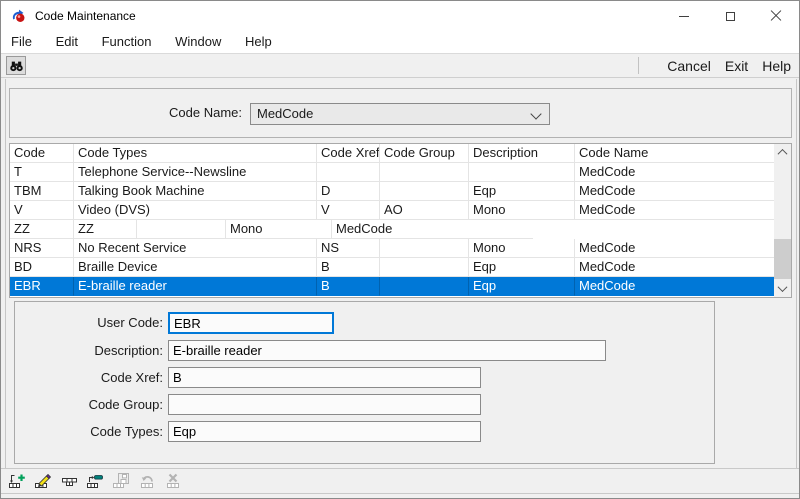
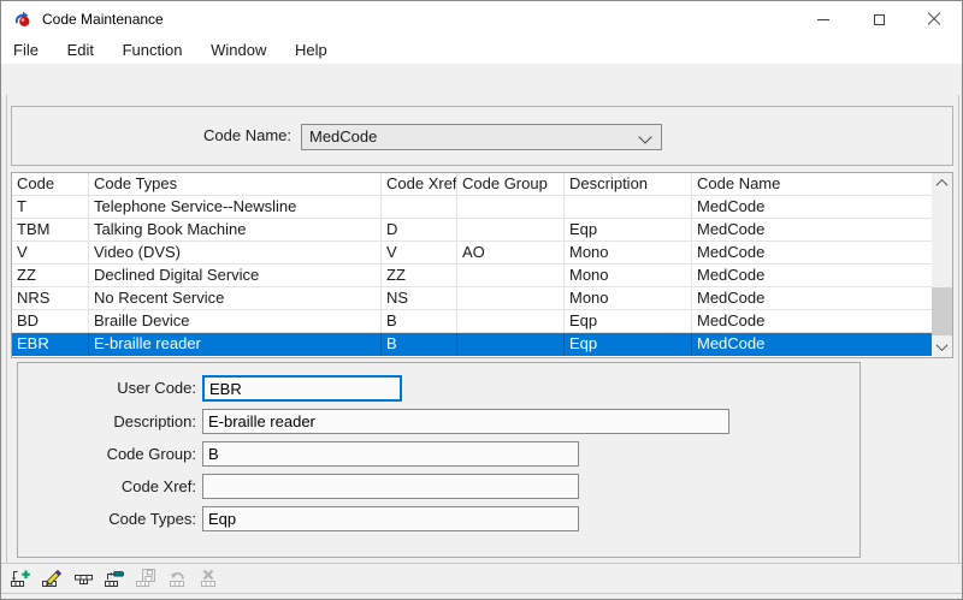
  Code Maintenance
  File Edit Function Window Help
- Cancel
- Exit
- Help
  Code Name:
  MedCode
  Code
  Code Types
  Code Xref
  Code Group
  Description
  Code Name
  T
  Telephone Service--Newsline
  MedCode
  TBM
  Talking Book Machine
  D
  Eqp
  MedCode
  V
  Video (DVS)
  V
  AO
  Mono
  MedCode
  ZZ
+ Declined Digital Service
  ZZ
  Mono
  MedCode
  NRS
  No Recent Service
  NS
  Mono
  MedCode
  BD
  Braille Device
  B
  Eqp
  MedCode
  EBR
  E-braille reader
  B
  Eqp
  MedCode
  User Code:
  EBR
  Description:
  E-braille reader
- Code Xref:
+ Code Group:
  B
- Code Group:
+ Code Xref:
  Code Types:
  Eqp
